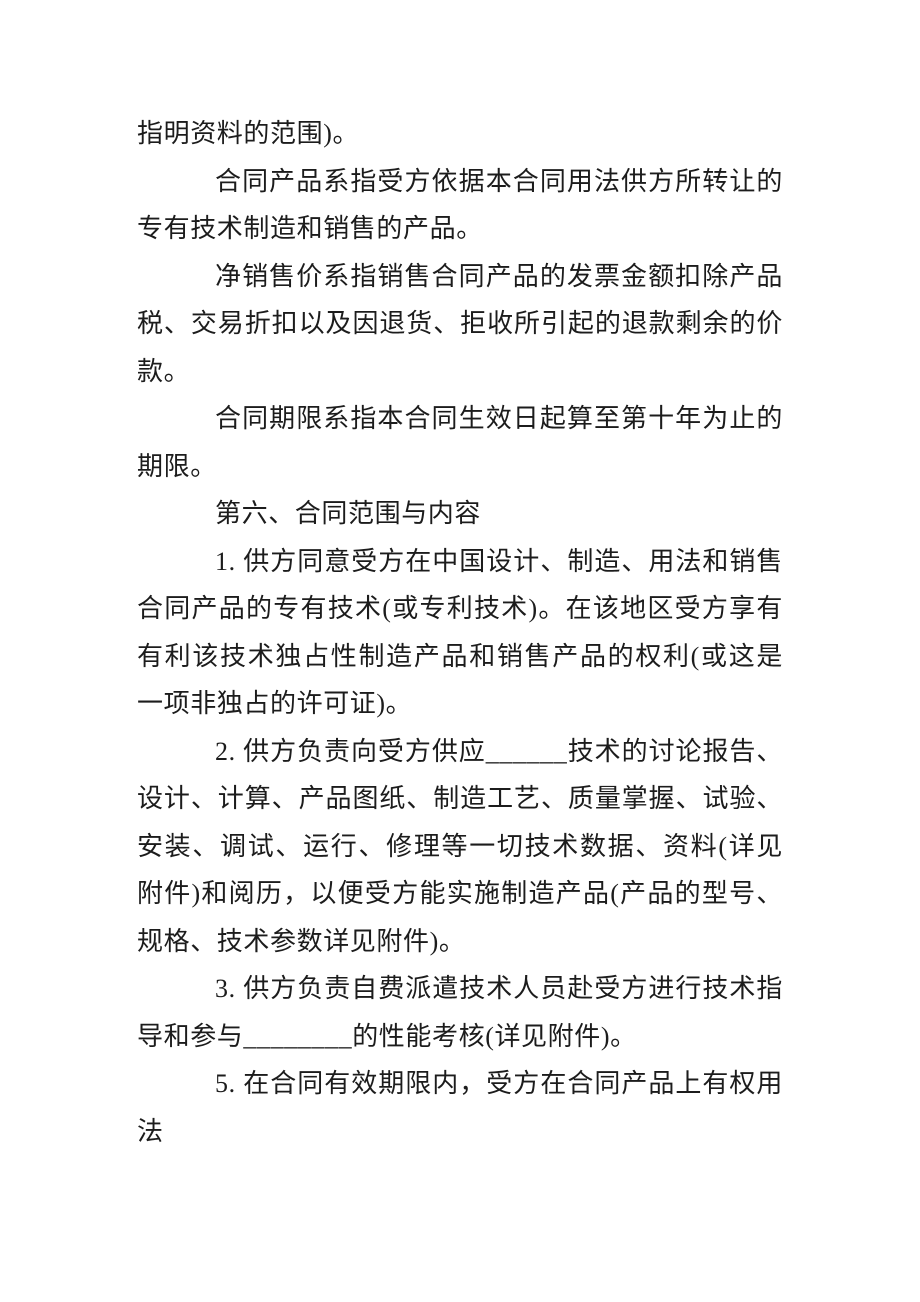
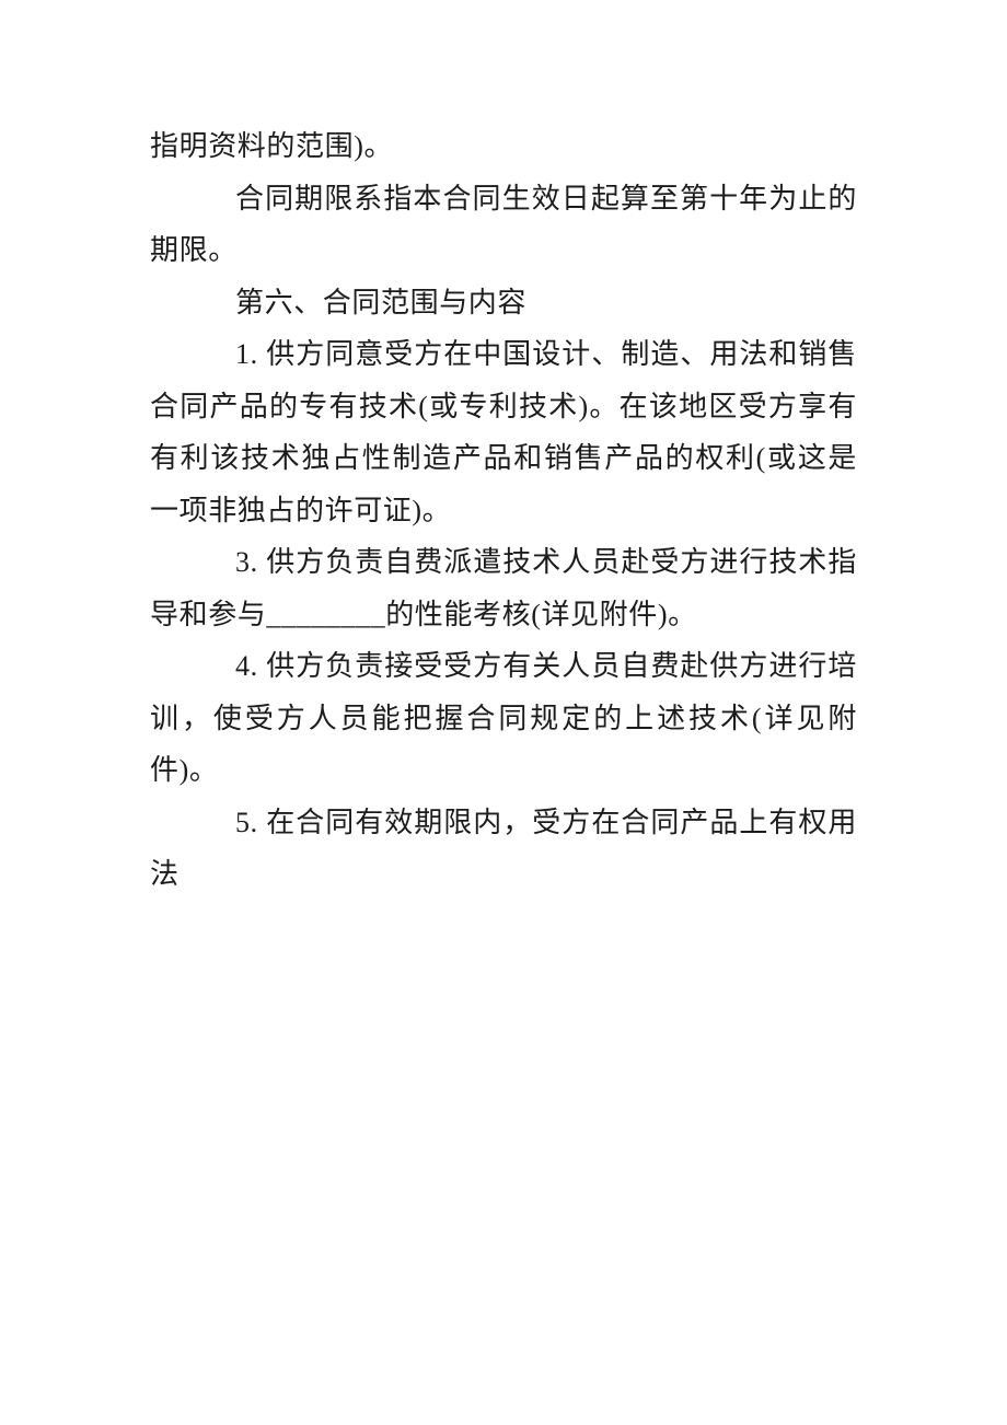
  指明资料的范围)。
- 合同产品系指受方依据本合同用法供方所转让的专有技术制造和销售的产品。
- 净销售价系指销售合同产品的发票金额扣除产品税、交易折扣以及因退货、拒收所引起的退款剩余的价款。
  合同期限系指本合同生效日起算至第十年为止的期限。
  第六、合同范围与内容
  1. 供方同意受方在中国设计、制造、用法和销售合同产品的专有技术(或专利技术)。在该地区受方享有有利该技术独占性制造产品和销售产品的权利(或这是一项非独占的许可证)。
- 2. 供方负责向受方供应______技术的讨论报告、设计、计算、产品图纸、制造工艺、质量掌握、试验、安装、调试、运行、修理等一切技术数据、资料(详见附件)和阅历，以便受方能实施制造产品(产品的型号、规格、技术参数详见附件)。
  3. 供方负责自费派遣技术人员赴受方进行技术指导和参与________的性能考核(详见附件)。
+ 4. 供方负责接受受方有关人员自费赴供方进行培训，使受方人员能把握合同规定的上述技术(详见附件)。
  5. 在合同有效期限内，受方在合同产品上有权用法
